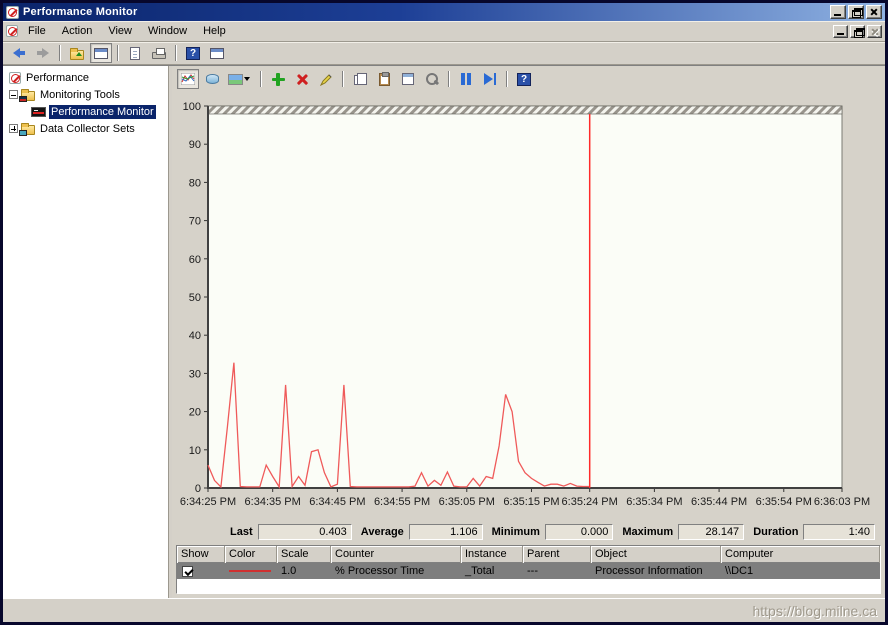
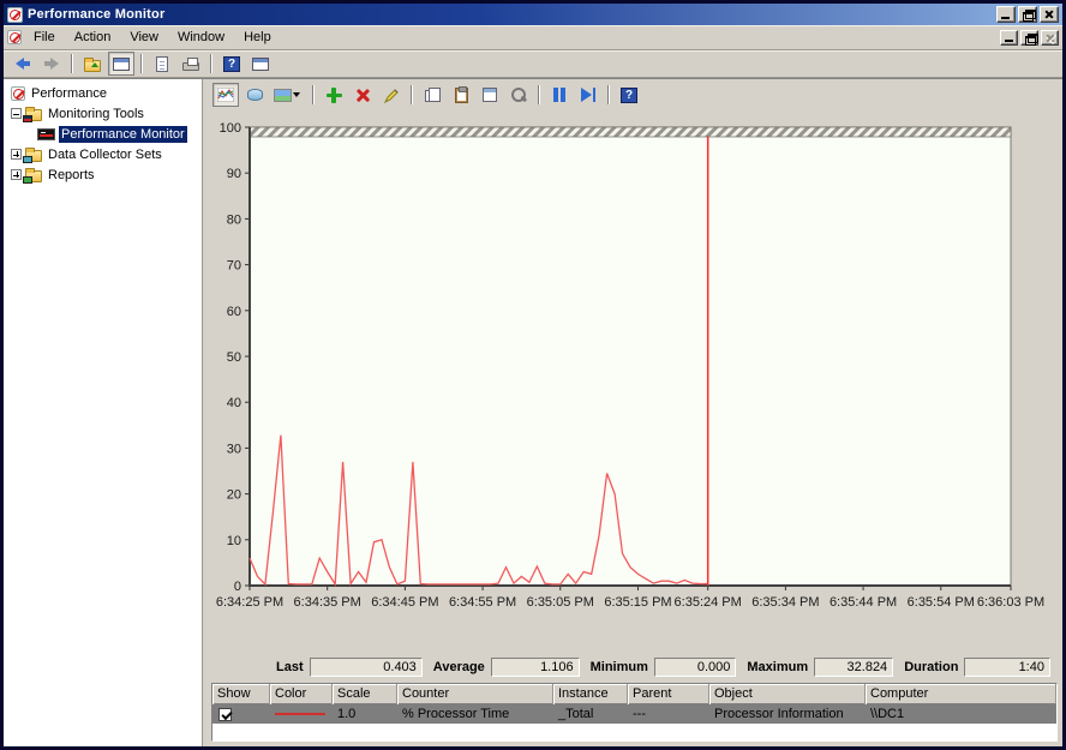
  Performance Monitor
  File
  Action
  View
  Window
  Help
  Performance
  Monitoring Tools
  Performance Monitor
  Data Collector Sets
+ Reports
  0
  10
  20
  30
  40
  50
  60
  70
  80
  90
  100
  6:34:25 PM
  6:34:35 PM
  6:34:45 PM
  6:34:55 PM
  6:35:05 PM
  6:35:15 PM
  6:35:24 PM
  6:35:34 PM
  6:35:44 PM
  6:35:54 PM
  6:36:03 PM
  Last
  0.403
  Average
  1.106
  Minimum
  0.000
  Maximum
- 28.147
+ 32.824
  Duration
  1:40
  Show
  Color
  Scale
  Counter
  Instance
  Parent
  Object
  Computer
  1.0
  % Processor Time
  _Total
  ---
  Processor Information
  \\DC1
- https://blog.milne.ca
